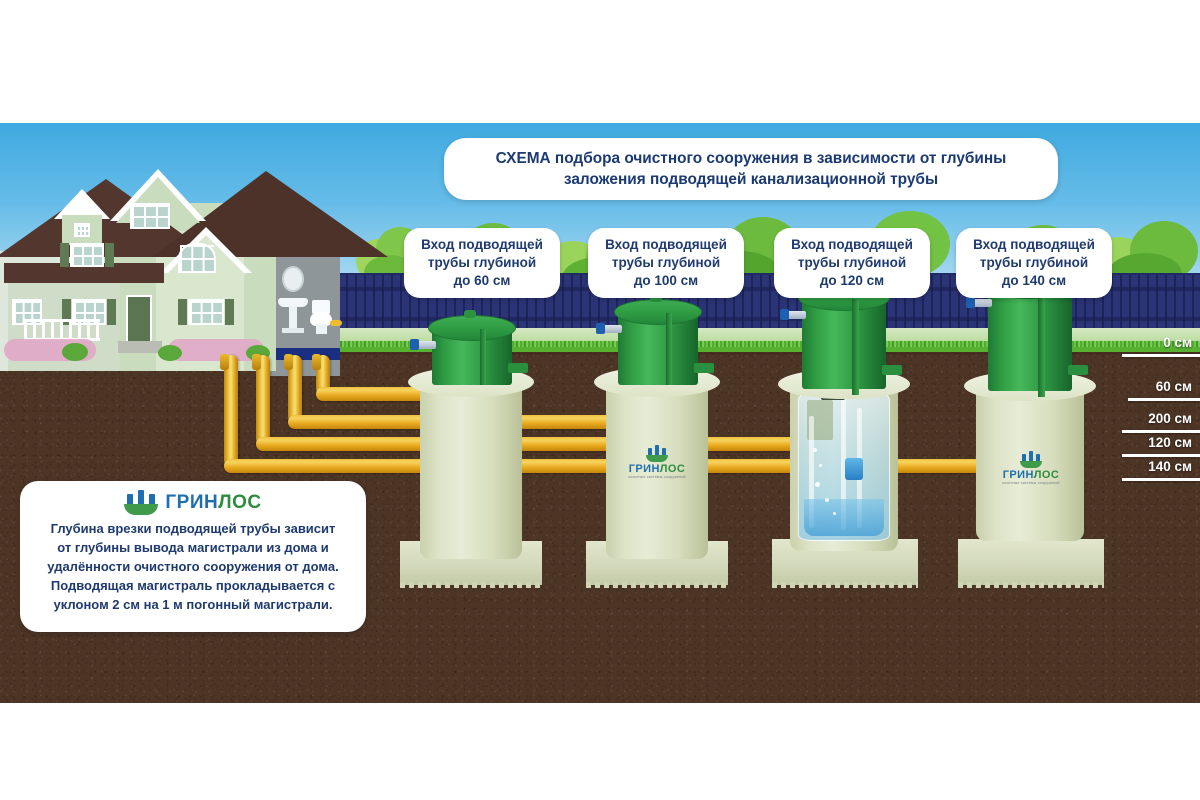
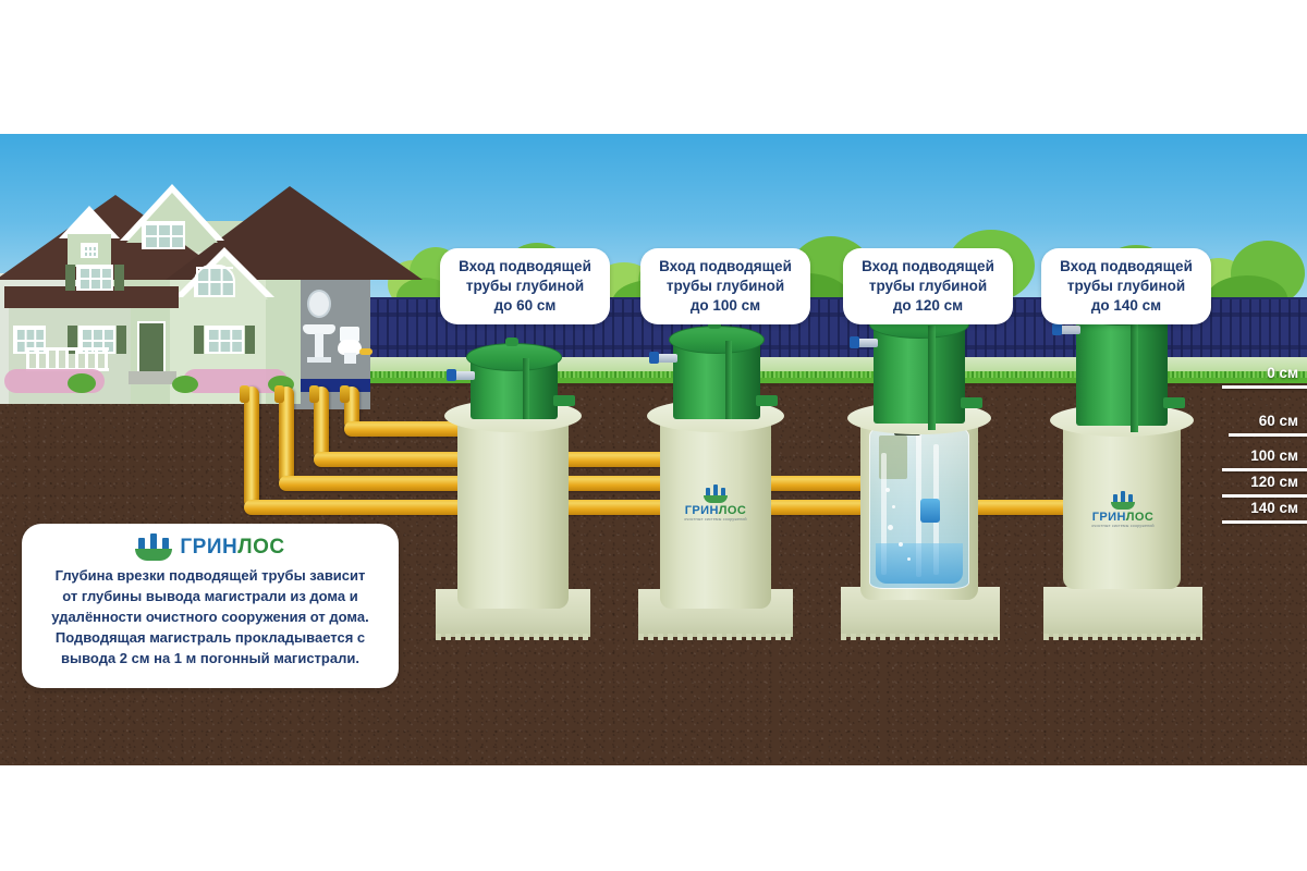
  ГРИНЛОС
  ГРИНЛОС
- СХЕМА подбора очистного сооружения в зависимости от глубины
- заложения подводящей канализационной трубы
  Вход подводящей
  трубы глубиной
  до 60 см
  Вход подводящей
  трубы глубиной
  до 100 см
  Вход подводящей
  трубы глубиной
  до 120 см
  Вход подводящей
  трубы глубиной
  до 140 см
  0 см
  60 см
- 200 см
+ 100 см
  120 см
  140 см
  ГРИНЛОС
  Глубина врезки подводящей трубы зависит
  от глубины вывода магистрали из дома и
  удалённости очистного сооружения от дома.
  Подводящая магистраль прокладывается с
- уклоном 2 см на 1 м погонный магистрали.
+ вывода 2 см на 1 м погонный магистрали.
